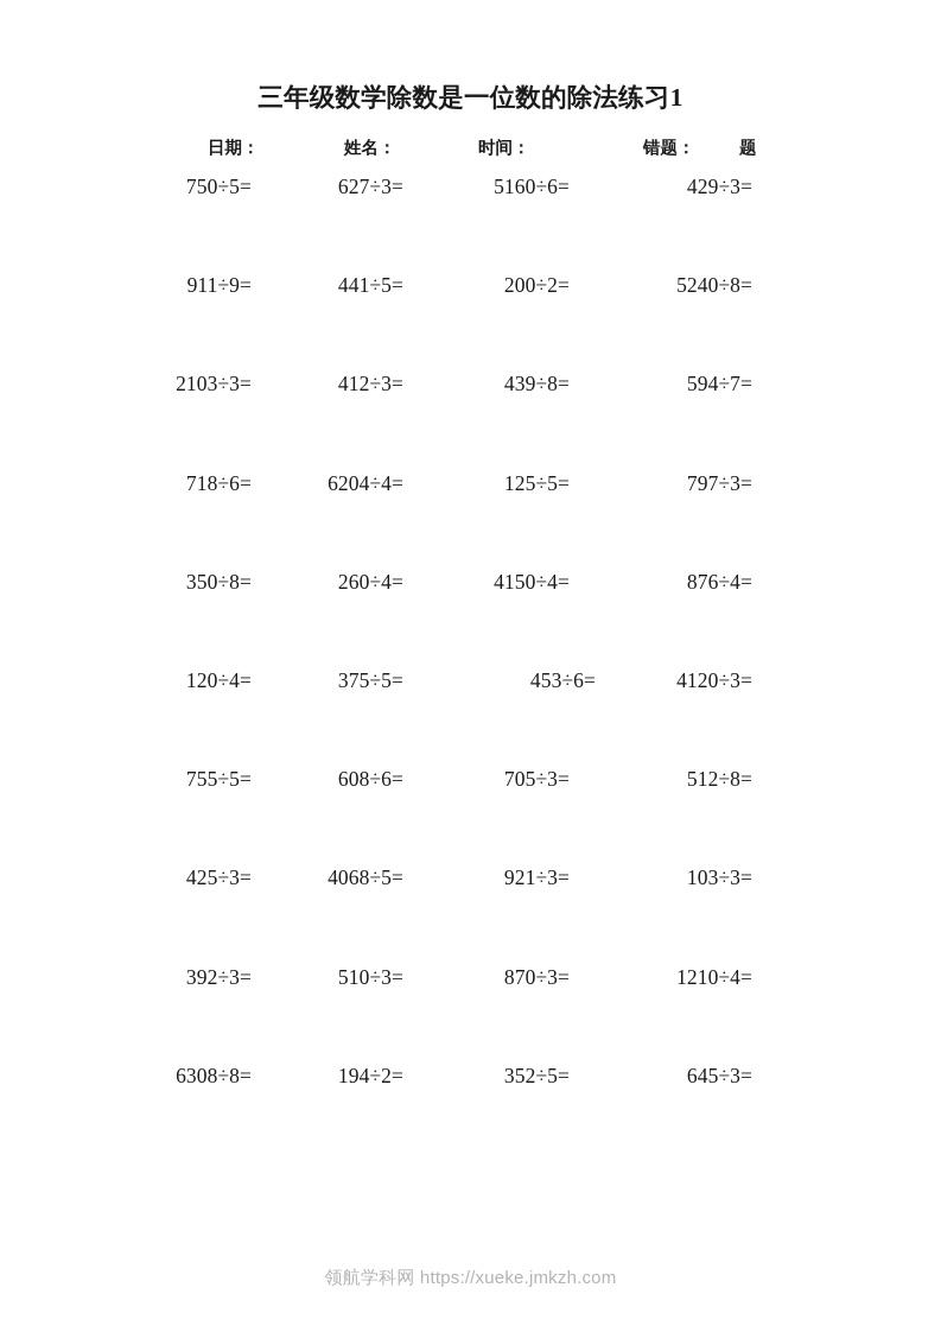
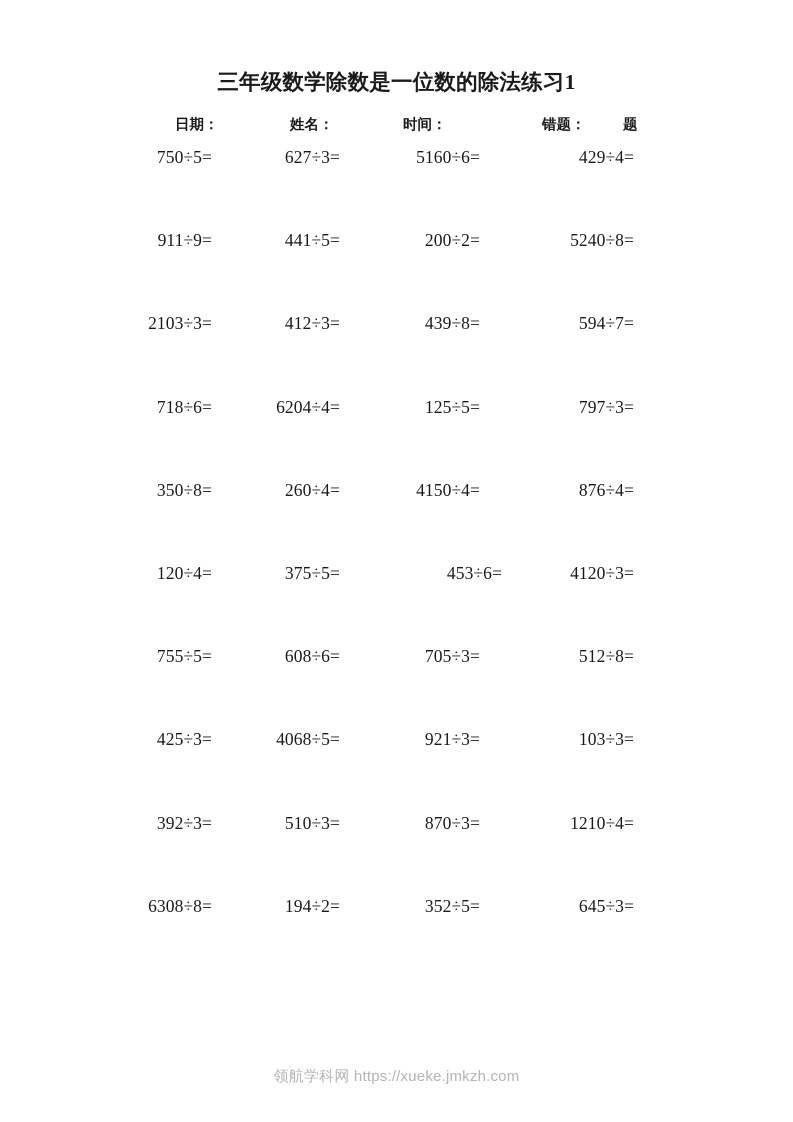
  三年级数学除数是一位数的除法练习1
  日期：
  姓名：
  时间：
  错题：
  题
  750÷5=
  627÷3=
  5160÷6=
- 429÷3=
+ 429÷4=
  911÷9=
  441÷5=
  200÷2=
  5240÷8=
  2103÷3=
  412÷3=
  439÷8=
  594÷7=
  718÷6=
  6204÷4=
  125÷5=
  797÷3=
  350÷8=
  260÷4=
  4150÷4=
  876÷4=
  120÷4=
  375÷5=
  453÷6=
  4120÷3=
  755÷5=
  608÷6=
  705÷3=
  512÷8=
  425÷3=
  4068÷5=
  921÷3=
  103÷3=
  392÷3=
  510÷3=
  870÷3=
  1210÷4=
  6308÷8=
  194÷2=
  352÷5=
  645÷3=
  领航学科网 https://xueke.jmkzh.com
